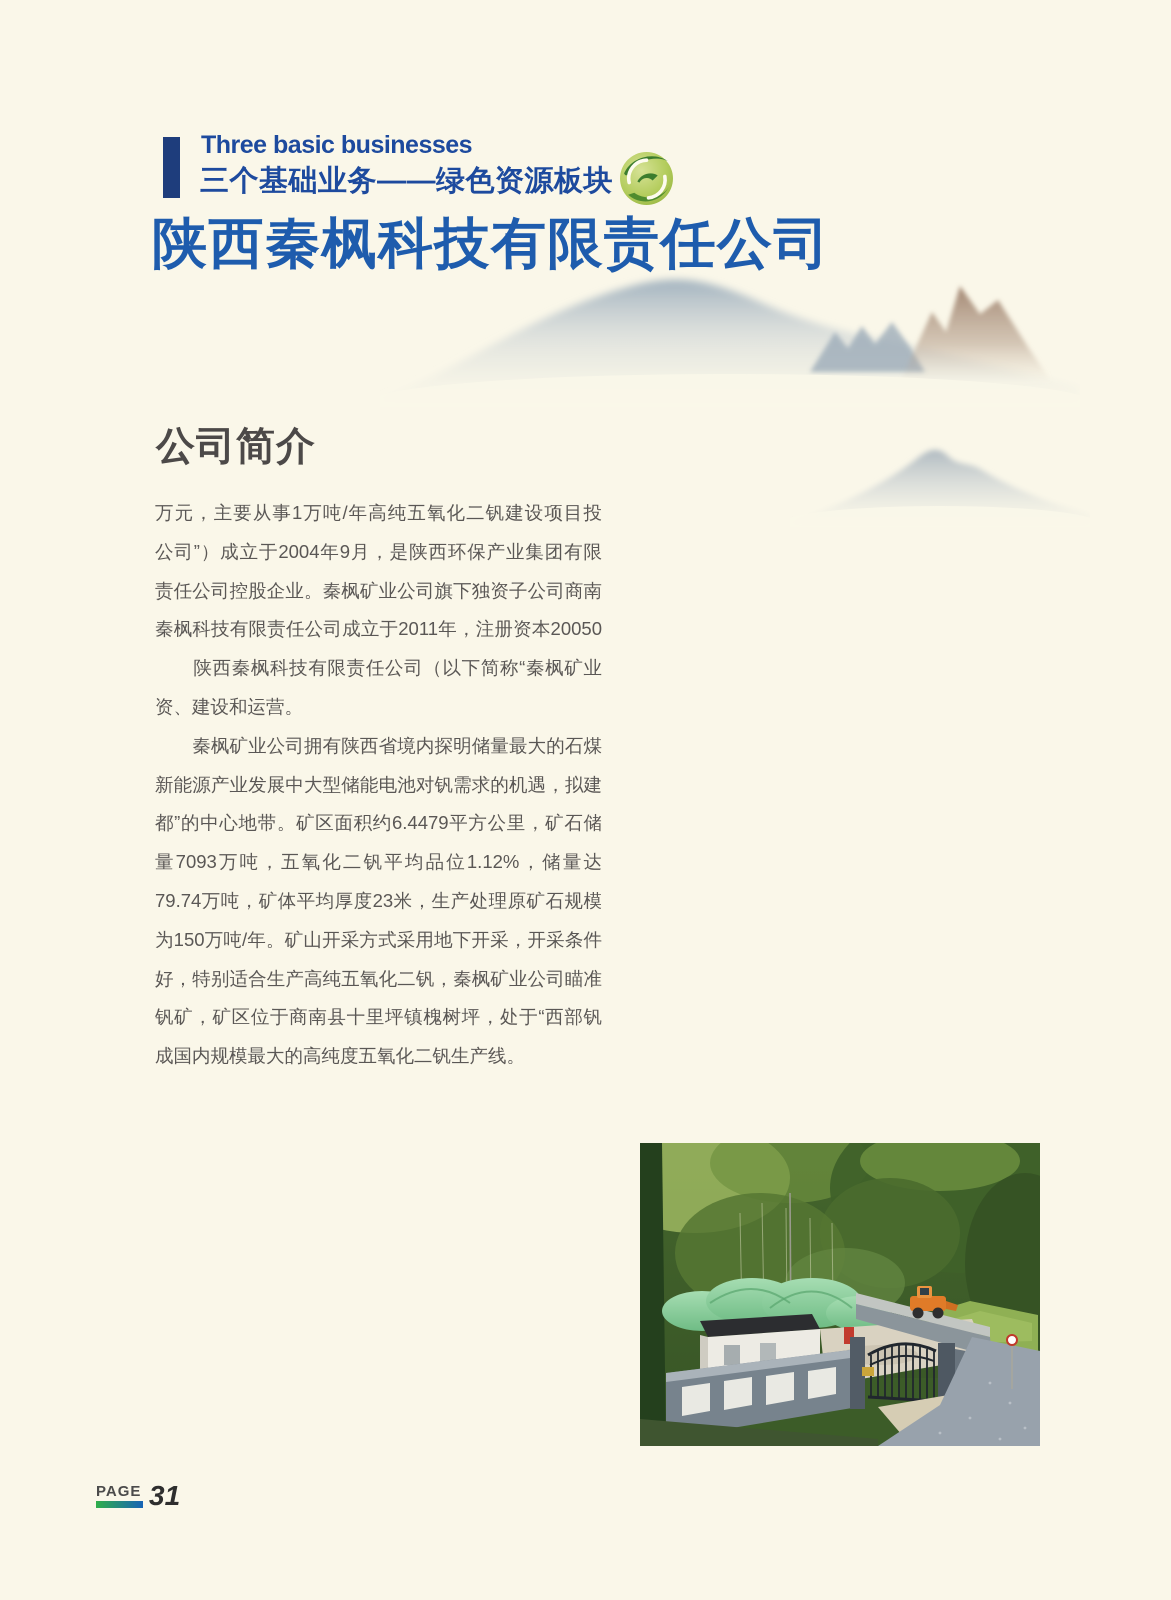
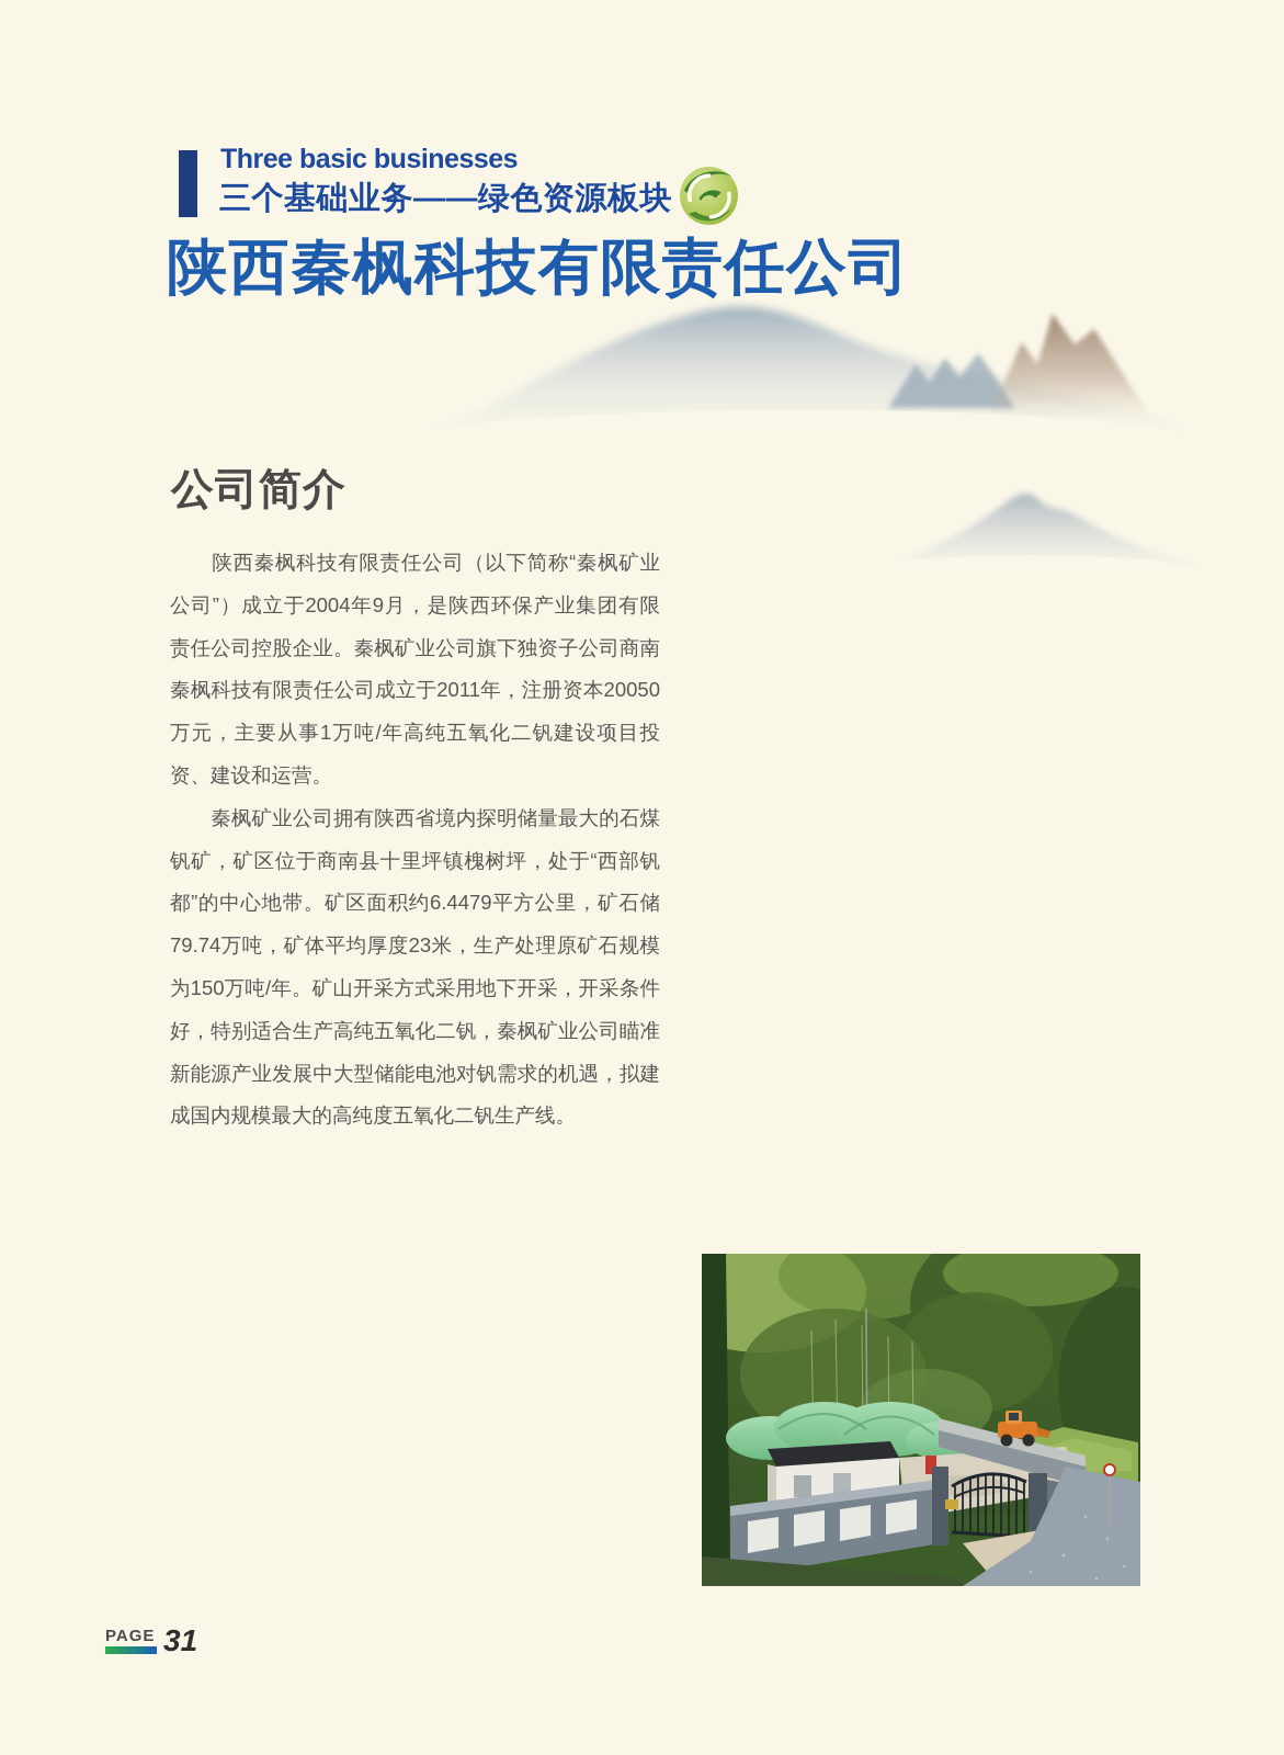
  Three basic businesses
  三个基础业务——绿色资源板块
  陕西秦枫科技有限责任公司
  公司简介
- 万元，主要从事1万吨/年高纯五氧化二钒建设项目投
+ 陕西秦枫科技有限责任公司（以下简称“秦枫矿业
  公司”）成立于2004年9月，是陕西环保产业集团有限
  责任公司控股企业。秦枫矿业公司旗下独资子公司商南
  秦枫科技有限责任公司成立于2011年，注册资本20050
- 陕西秦枫科技有限责任公司（以下简称“秦枫矿业
+ 万元，主要从事1万吨/年高纯五氧化二钒建设项目投
  资、建设和运营。
  秦枫矿业公司拥有陕西省境内探明储量最大的石煤
- 新能源产业发展中大型储能电池对钒需求的机遇，拟建
+ 钒矿，矿区位于商南县十里坪镇槐树坪，处于“西部钒
  都”的中心地带。矿区面积约6.4479平方公里，矿石储
- 量7093万吨，五氧化二钒平均品位1.12%，储量达
  79.74万吨，矿体平均厚度23米，生产处理原矿石规模
  为150万吨/年。矿山开采方式采用地下开采，开采条件
  好，特别适合生产高纯五氧化二钒，秦枫矿业公司瞄准
- 钒矿，矿区位于商南县十里坪镇槐树坪，处于“西部钒
+ 新能源产业发展中大型储能电池对钒需求的机遇，拟建
  成国内规模最大的高纯度五氧化二钒生产线。
  PAGE
  31
